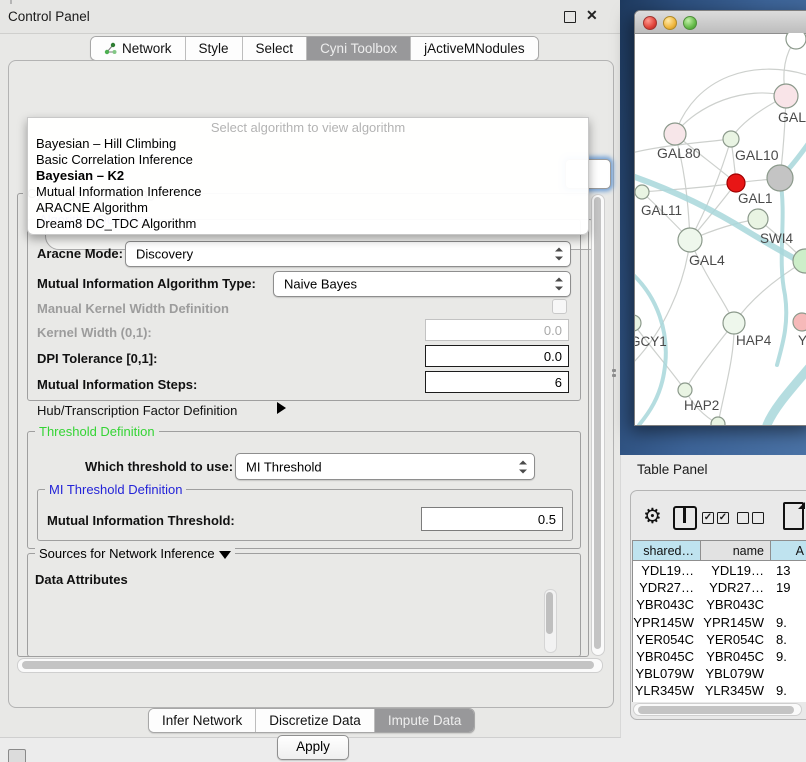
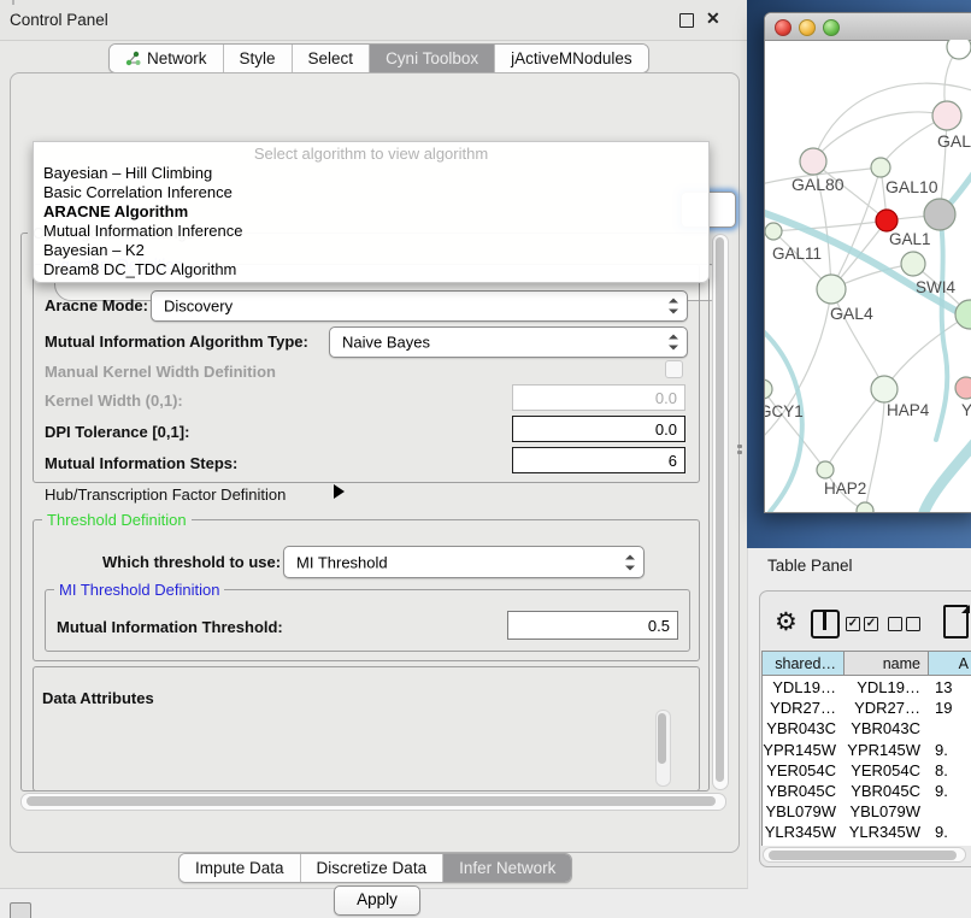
  Control Panel
  ✕
  Network
  Style
  Select
  Cyni Toolbox
  jActiveMNodules
  Aracne Mode:
  Discovery
  Mutual Information Algorithm Type:
  Naive Bayes
  Manual Kernel Width Definition
  Kernel Width (0,1):
  0.0
  DPI Tolerance [0,1]:
  0.0
  Mutual Information Steps:
  6
  Hub/Transcription Factor Definition
  Threshold Definition
  Which threshold to use:
  MI Threshold
  MI Threshold Definition
  Mutual Information Threshold:
  0.5
- Sources for Network Inference
  Data Attributes
  Apply
  Select algorithm to view algorithm
  Bayesian – Hill Climbing
  Basic Correlation Inference
- Bayesian – K2
+ ARACNE Algorithm
  Mutual Information Inference
- ARACNE Algorithm
+ Bayesian – K2
  Dream8 DC_TDC Algorithm
- Infer Network
+ Impute Data
  Discretize Data
- Impute Data
+ Infer Network
  GAL
  GAL80
  GAL10
  GAL1
  GAL11
  SWI4
  GAL4
  GCY1
  HAP4
  Y
  HAP2
  Table Panel
  ⚙
  ✓
  ✓
  shared…
  name
  A
  YDL19…
  YDL19…
  13
  YDR27…
  YDR27…
  19
  YBR043C
  YBR043C
  YPR145W
  YPR145W
  9.
  YER054C
  YER054C
  8.
  YBR045C
  YBR045C
  9.
  YBL079W
  YBL079W
  YLR345W
  YLR345W
  9.
